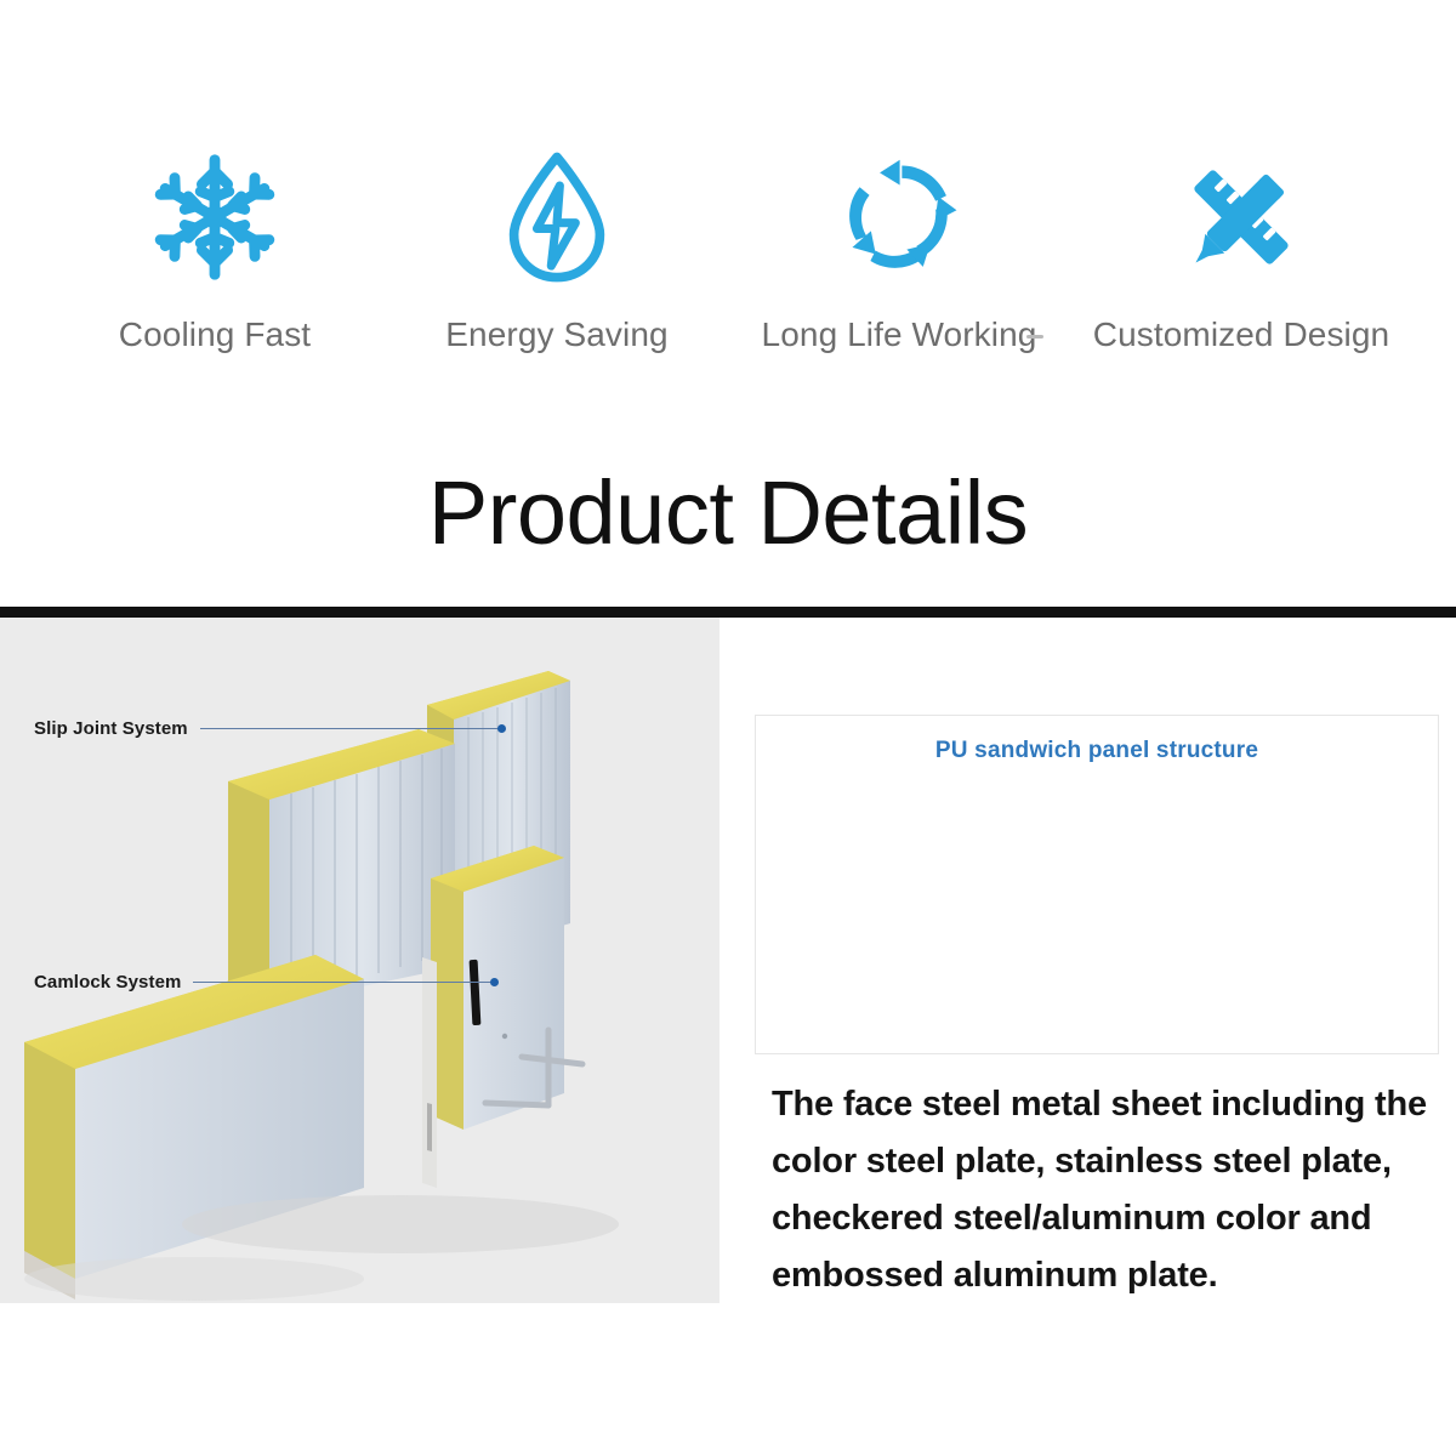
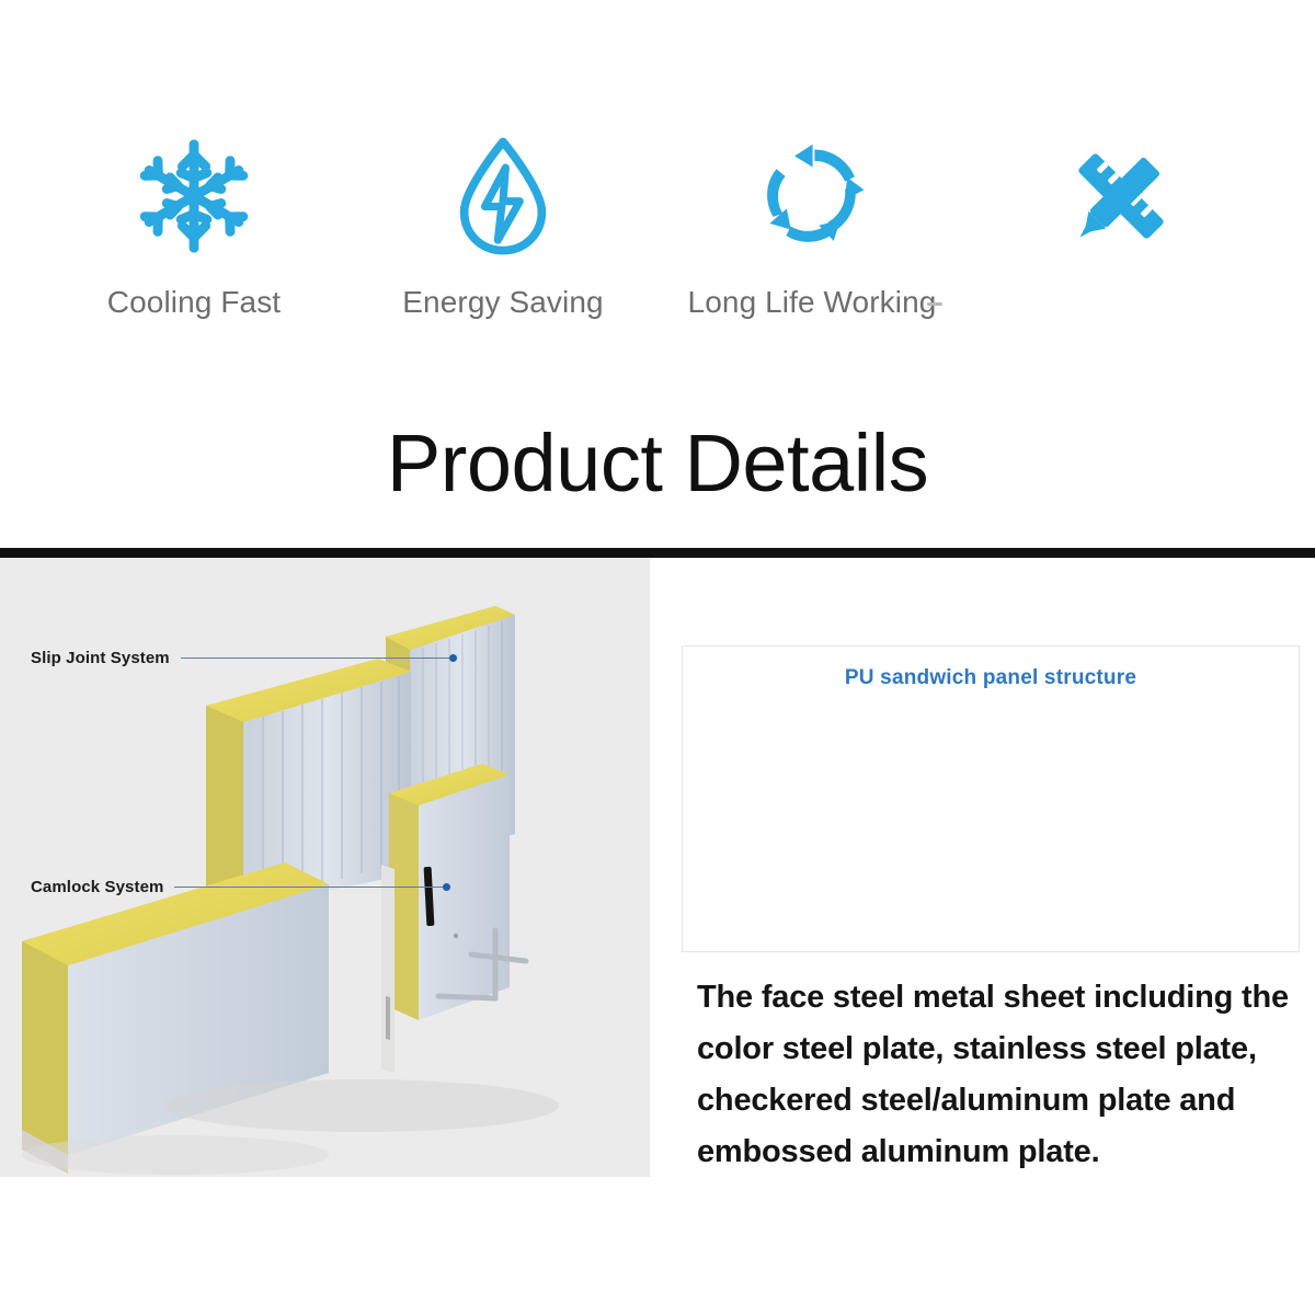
  Cooling Fast
  Energy Saving
  Long Life Workin
- Customized Design
  Product Details
  Slip Joint System
  Camlock System
  PU sandwich panel structure
- The face steel metal sheet including the color steel plate, stainless steel plate, checkered steel/aluminum color and embossed aluminum plate.
+ The face steel metal sheet including the color steel plate, stainless steel plate, checkered steel/aluminum plate and embossed aluminum plate.
